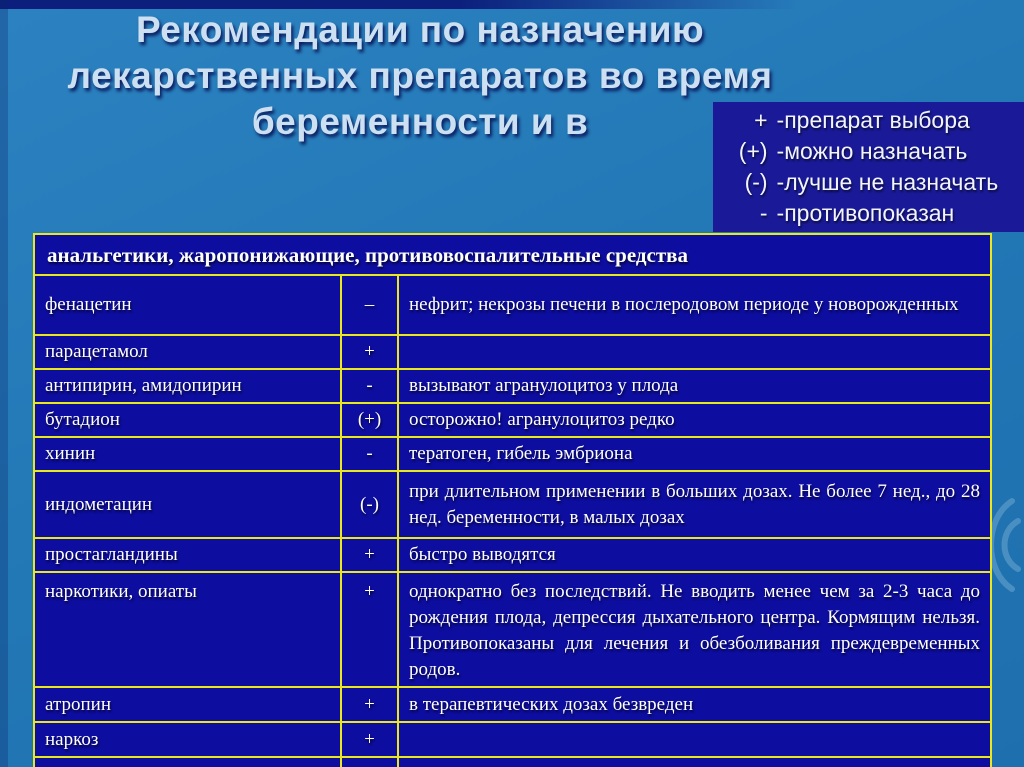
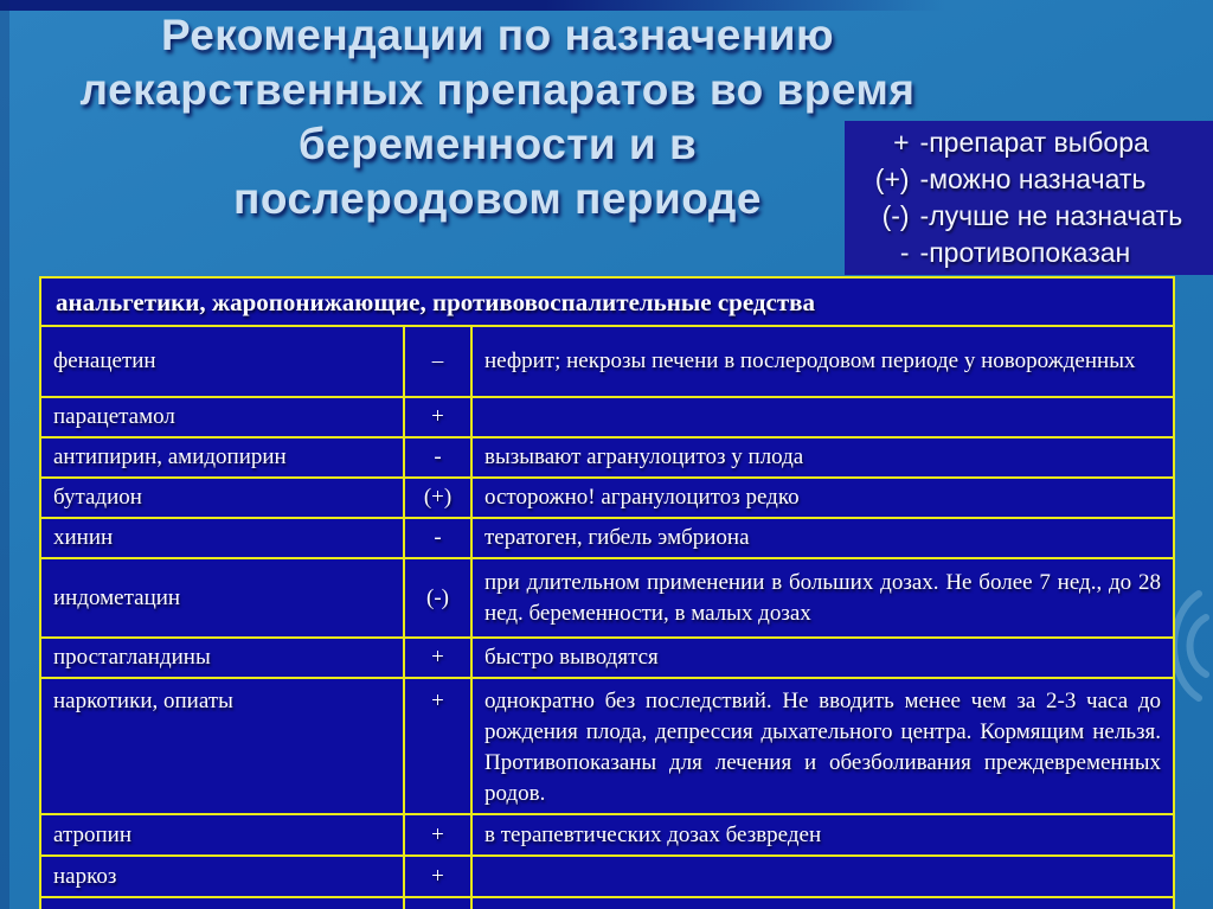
  Рекомендации по назначению
  лекарственных препаратов во время
  беременности и в
+ послеродовом периоде
  +
  -препарат выбора
  (+)
  -можно назначать
  (-)
  -лучше не назначать
  -
  -противопоказан
  анальгетики, жаропонижающие, противовоспалительные средства
  фенацетин	–	нефрит; некрозы печени в послеродовом периоде у новорожденных
  парацетамол	+
  антипирин, амидопирин	-	вызывают агранулоцитоз у плода
  бутадион	(+)	осторожно! агранулоцитоз редко
  хинин	-	тератоген, гибель эмбриона
  индометацин	(-)	при длительном применении в больших дозах. Не более 7 нед., до 28 нед. беременности, в малых дозах
  простагландины	+	быстро выводятся
  наркотики, опиаты	+	однократно без последствий. Не вводить менее чем за 2-3 часа до рождения плода, депрессия дыхательного центра. Кормящим нельзя. Противопоказаны для лечения и обезболивания преждевременных родов.
  атропин	+	в терапевтических дозах безвреден
  наркоз	+
